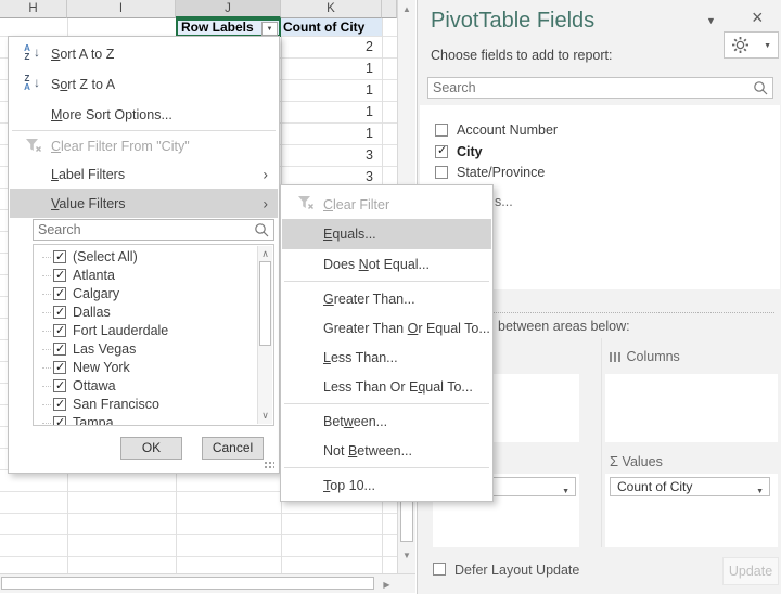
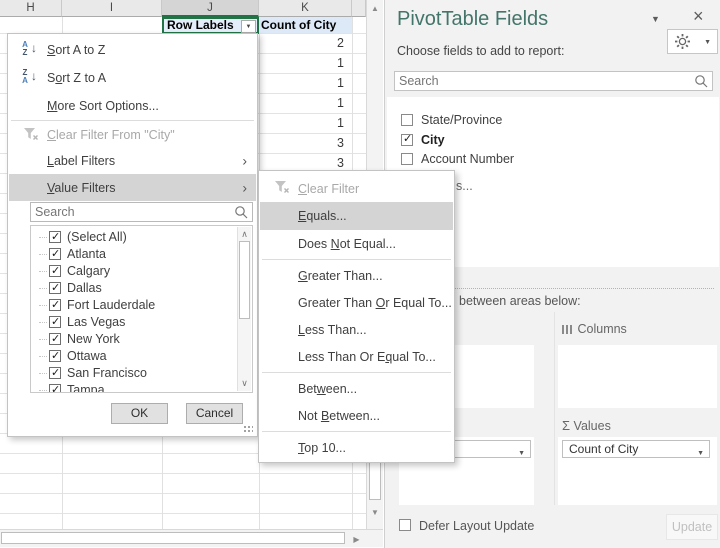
  H
  I
  J
  K
  Row Labels
  Count of City
  2
  1
  1
  1
  1
  3
  3
  ▲
  ▼
  ▶
  PivotTable Fields
  ▼
  ×
  Choose fields to add to report:
  Search
- Account Number
+ State/Province
  ✓
  City
- State/Province
+ Account Number
  s...
  between areas below:
  Columns
  Σ Values
  Count of City
  Defer Layout Update
  Update
  A
  Z
  ↓
  Sort A to Z
  Z
  A
  ↓
  Sort Z to A
  More Sort Options...
  Clear Filter From "City"
  Label Filters
  ›
  Value Filters
  ›
  Search
  ✓
  (Select All)
  ✓
  Atlanta
  ✓
  Calgary
  ✓
  Dallas
  ✓
  Fort Lauderdale
  ✓
  Las Vegas
  ✓
  New York
  ✓
  Ottawa
  ✓
  San Francisco
  ✓
  Tampa
  ∧
  ∨
  OK
  Cancel
  Clear Filter
  Equals...
  Does Not Equal...
  Greater Than...
  Greater Than Or Equal To...
  Less Than...
  Less Than Or Equal To...
  Between...
  Not Between...
  Top 10...
